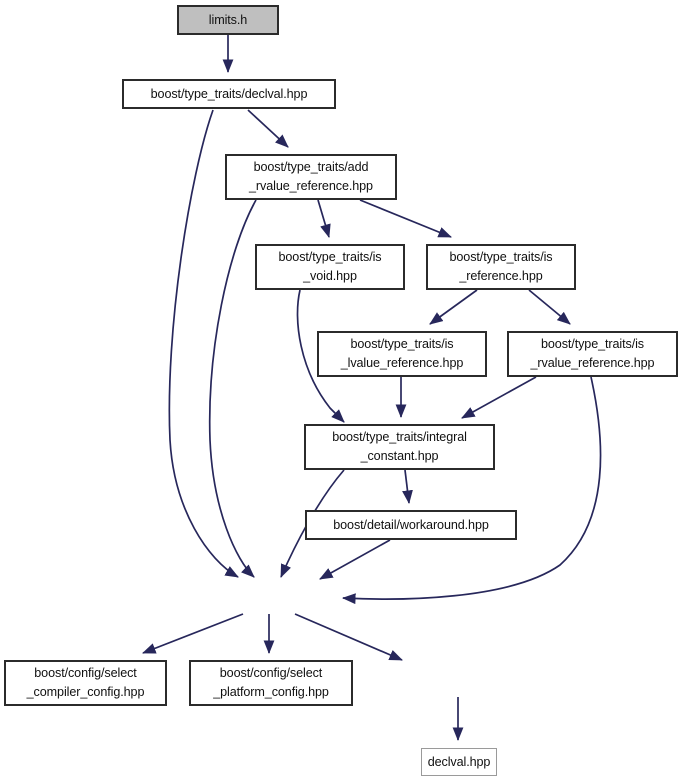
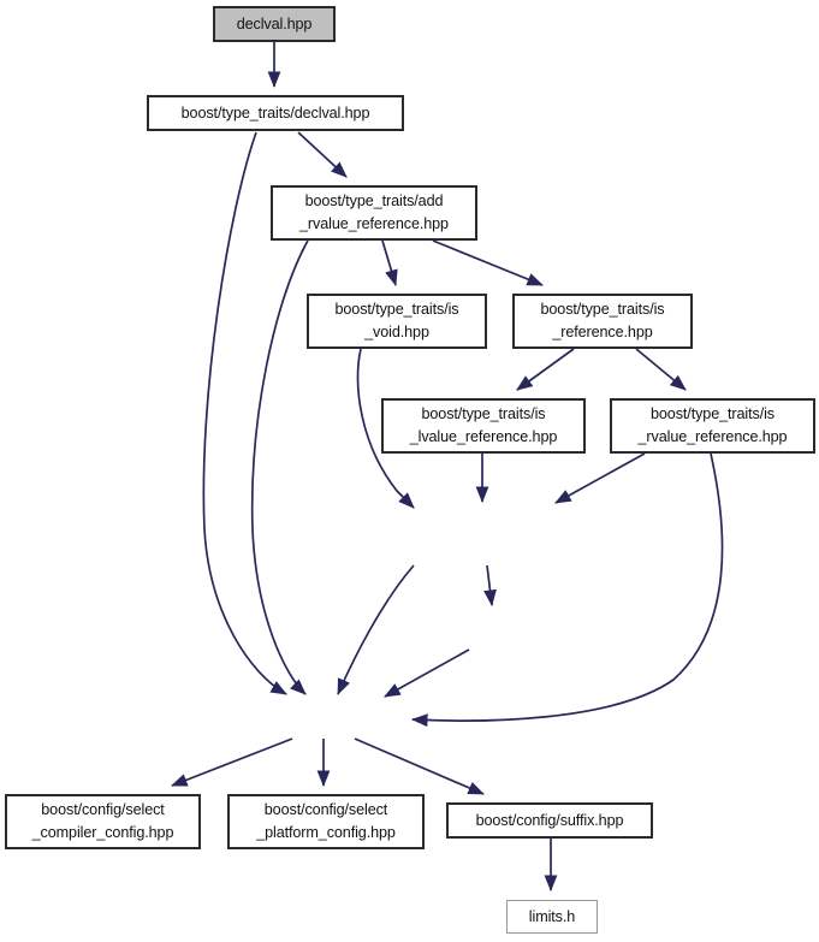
- limits.h
+ declval.hpp
  boost/type_traits/declval.hpp
  boost/type_traits/add
  _rvalue_reference.hpp
  boost/type_traits/is
  _void.hpp
  boost/type_traits/is
  _reference.hpp
  boost/type_traits/is
  _lvalue_reference.hpp
  boost/type_traits/is
  _rvalue_reference.hpp
- boost/type_traits/integral
- _constant.hpp
- boost/detail/workaround.hpp
  boost/config/select
  _compiler_config.hpp
  boost/config/select
  _platform_config.hpp
+ boost/config/suffix.hpp
- declval.hpp
+ limits.h
